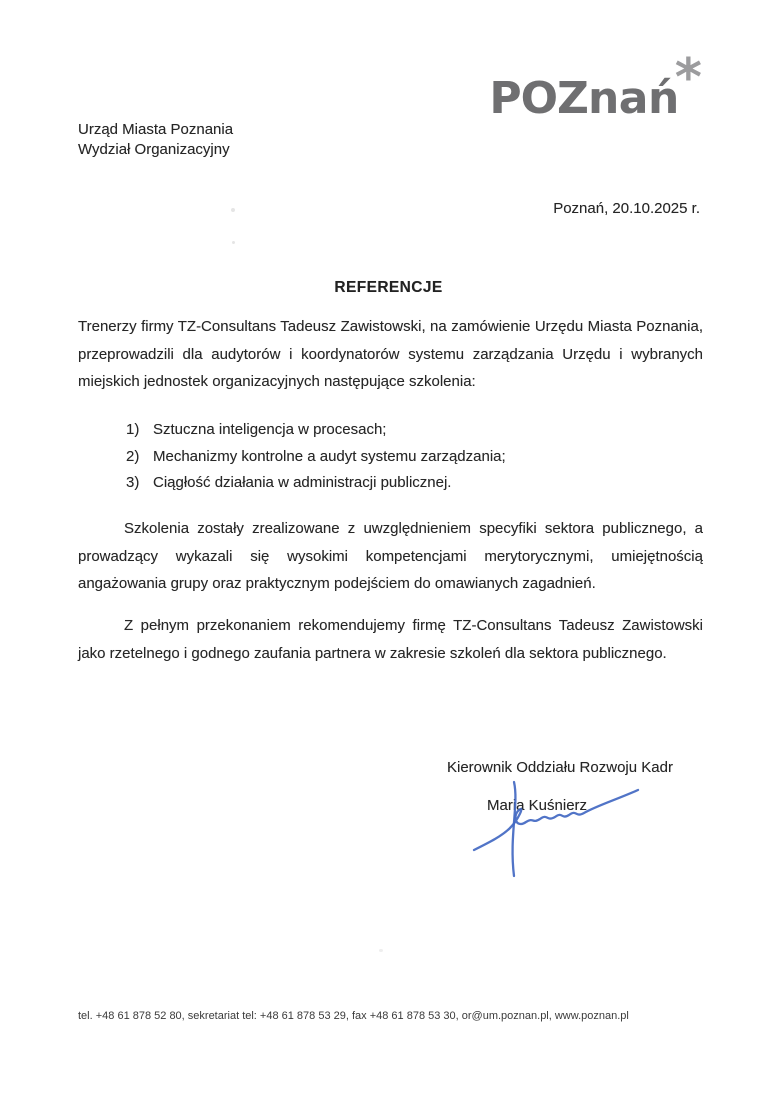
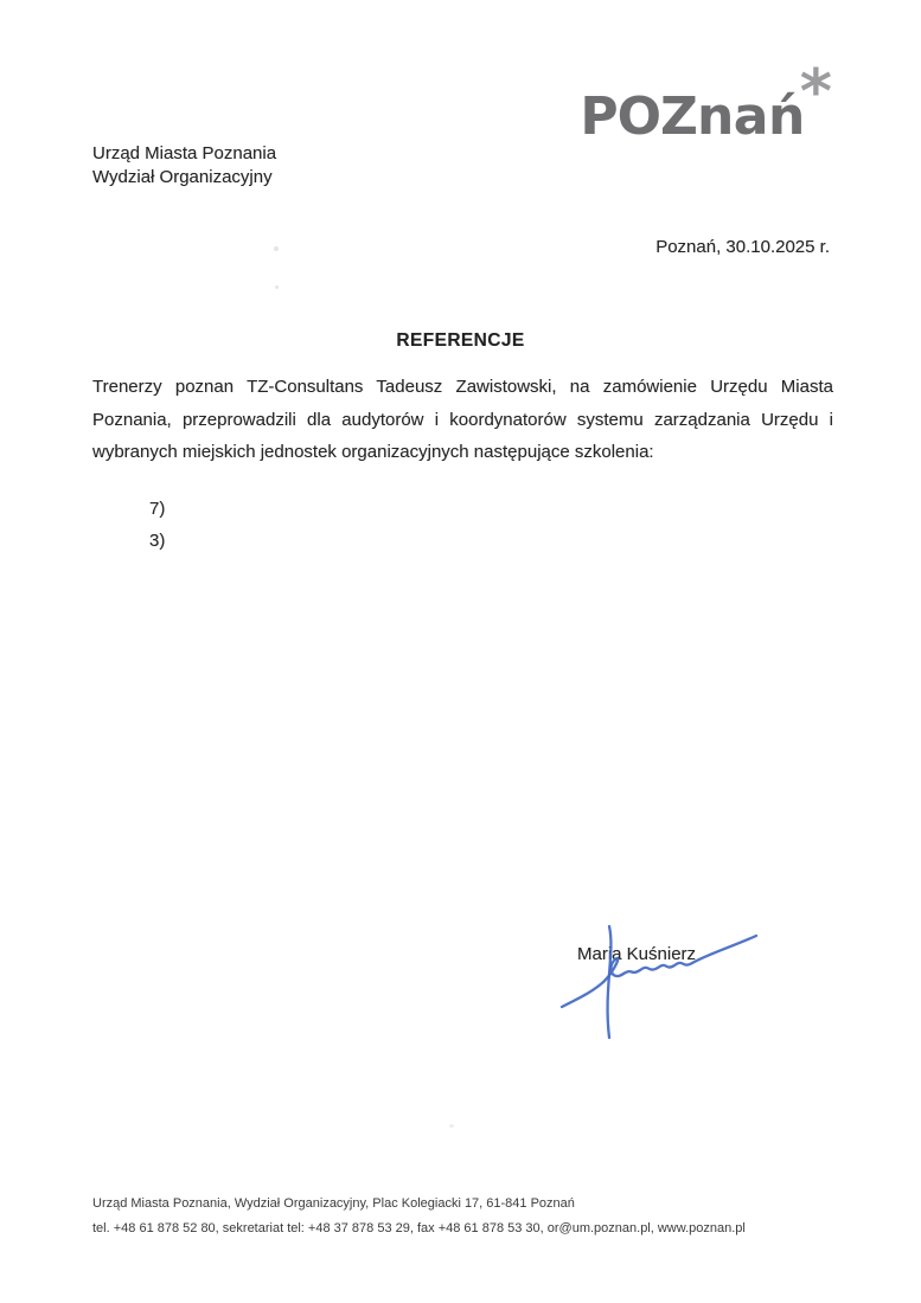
  POZnań*
  Urząd Miasta Poznania
  Wydział Organizacyjny
- Poznań, 20.10.2025 r.
+ Poznań, 30.10.2025 r.
  REFERENCJE
- Trenerzy firmy TZ-Consultans Tadeusz Zawistowski, na zamówienie Urzędu Miasta Poznania, przeprowadzili dla audytorów i koordynatorów systemu zarządzania Urzędu i wybranych miejskich jednostek organizacyjnych następujące szkolenia:
+ Trenerzy poznan TZ-Consultans Tadeusz Zawistowski, na zamówienie Urzędu Miasta Poznania, przeprowadzili dla audytorów i koordynatorów systemu zarządzania Urzędu i wybranych miejskich jednostek organizacyjnych następujące szkolenia:
- 1)
+ 7)
- Sztuczna inteligencja w procesach;
- 2)
- Mechanizmy kontrolne a audyt systemu zarządzania;
  3)
- Ciągłość działania w administracji publicznej.
- Szkolenia zostały zrealizowane z uwzględnieniem specyfiki sektora publicznego, a prowadzący wykazali się wysokimi kompetencjami merytorycznymi, umiejętnością angażowania grupy oraz praktycznym podejściem do omawianych zagadnień.
- Z pełnym przekonaniem rekomendujemy firmę TZ-Consultans Tadeusz Zawistowski jako rzetelnego i godnego zaufania partnera w zakresie szkoleń dla sektora publicznego.
- Kierownik Oddziału Rozwoju Kadr
  Mara Kuśnierz
+ Urząd Miasta Poznania, Wydział Organizacyjny, Plac Kolegiacki 17, 61-841 Poznań
- tel. +48 61 878 52 80, sekretariat tel: +48 61 878 53 29, fax +48 61 878 53 30, or@um.poznan.pl, www.poznan.pl
+ tel. +48 61 878 52 80, sekretariat tel: +48 37 878 53 29, fax +48 61 878 53 30, or@um.poznan.pl, www.poznan.pl
